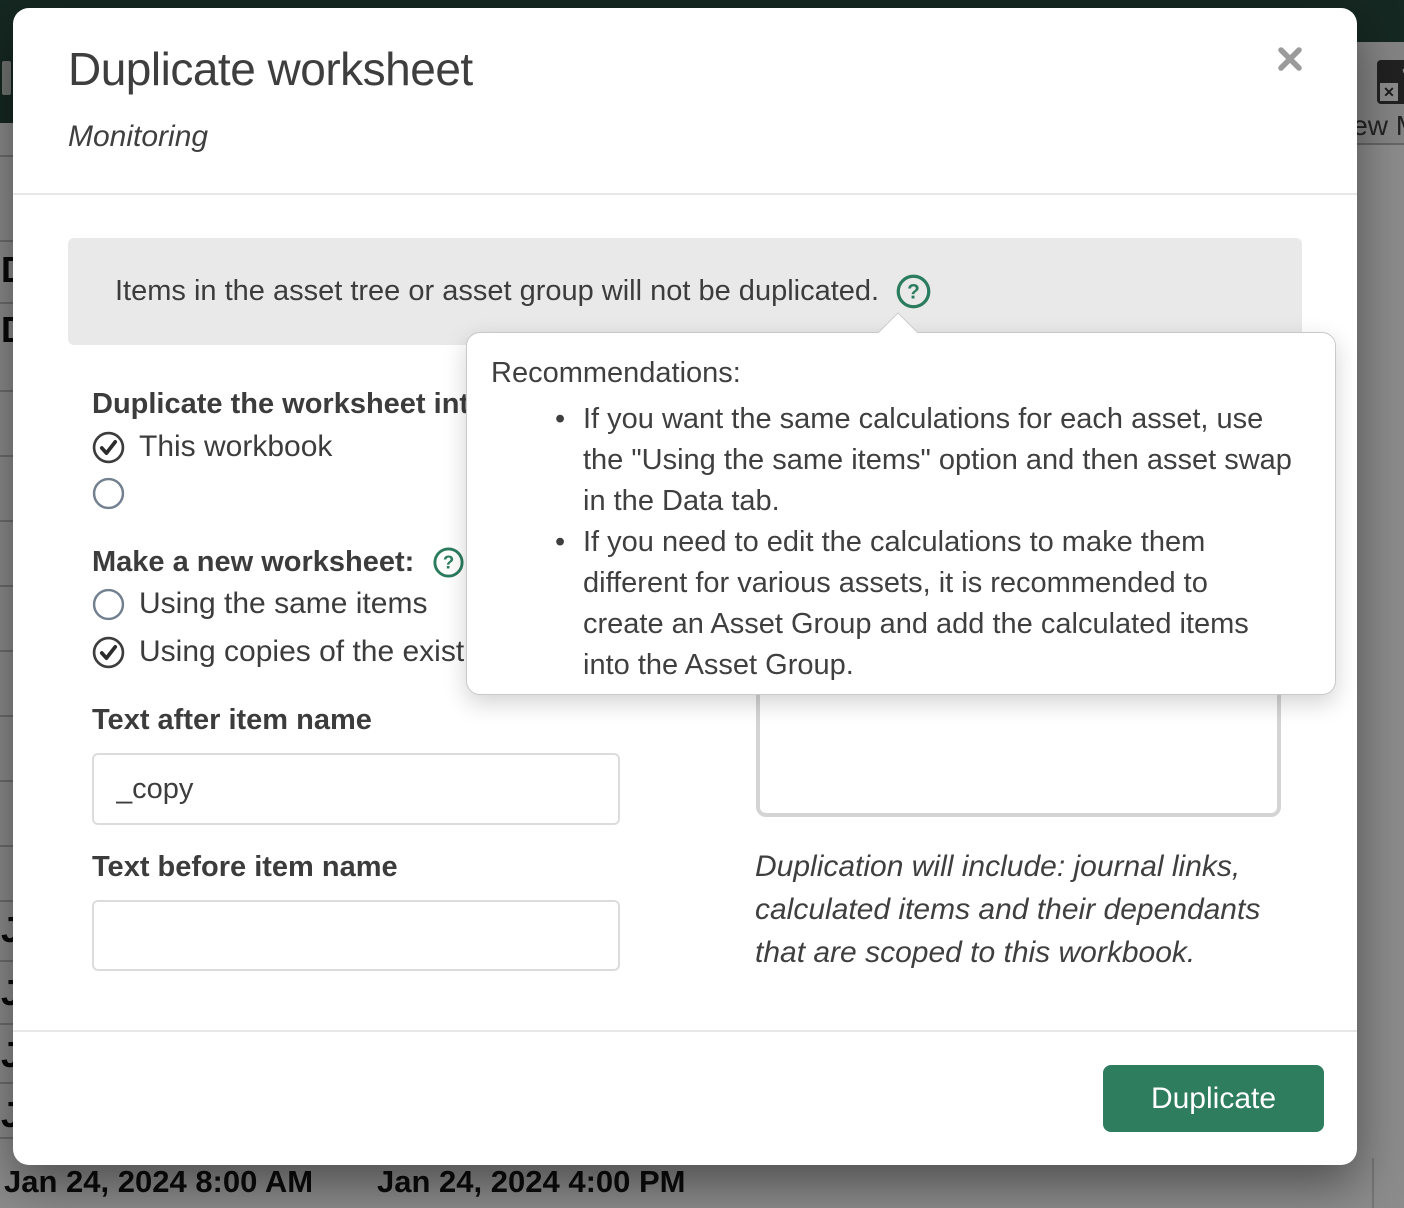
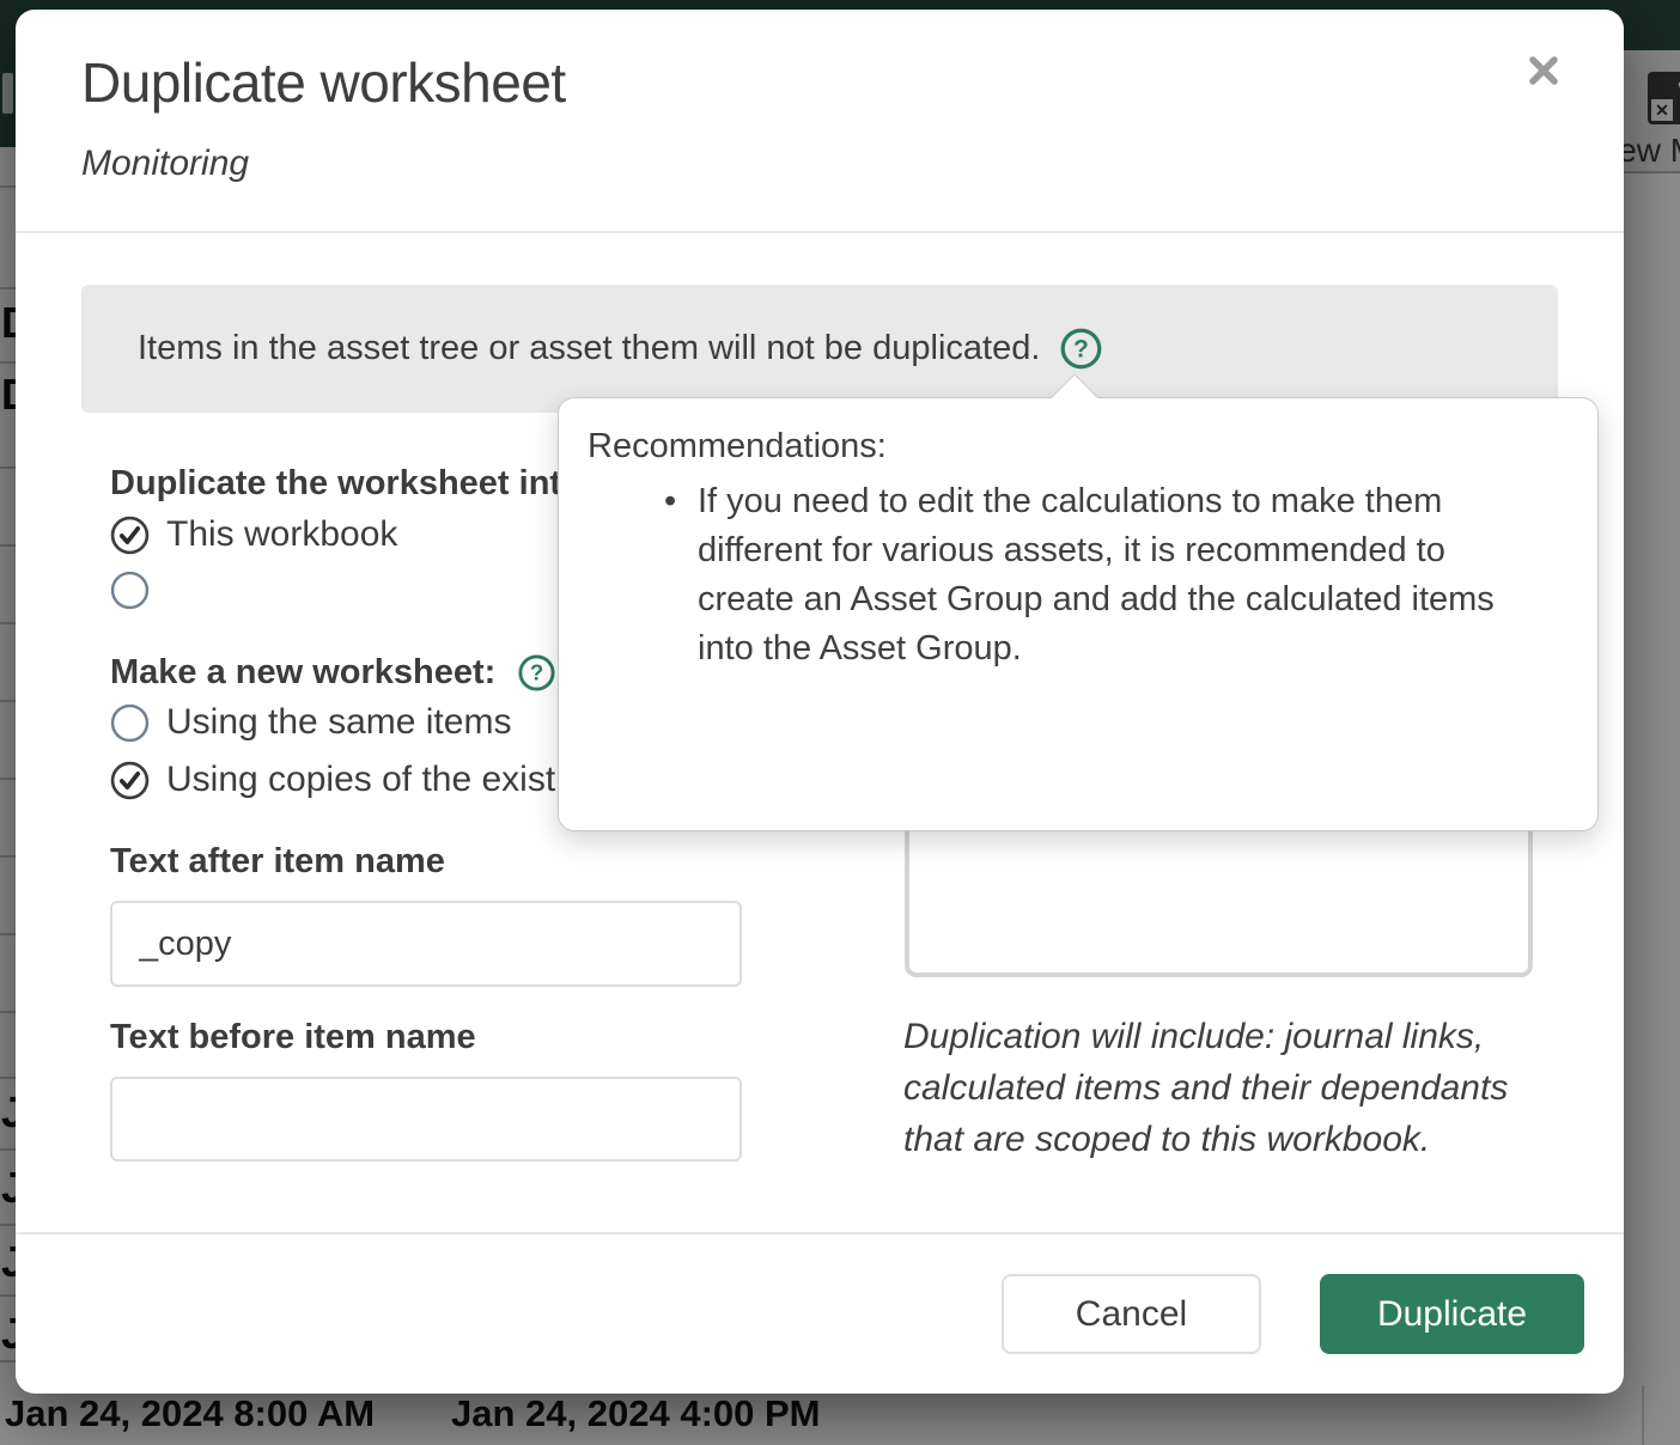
  ✕
  J
  J
  J
  J
  Jan 24, 2024 8:00 AM Jan 24, 2024 4:00 PM
  Duplicate worksheet
  Monitoring
- Items in the asset tree or asset group will not be duplicated.
+ Items in the asset tree or asset them will not be duplicated.
  ?
  Duplicate the worksheet int
  This workbook
  Make a new worksheet:
  ?
  Using the same items
  Using copies of the exist
  Text after item name
  _copy
  Text before item name
  Duplication will include: journal links, calculated items and their dependants that are scoped to this workbook.
+ Cancel
  Duplicate
  Recommendations:
- If you want the same calculations for each asset, use the "Using the same items" option and then asset swap in the Data tab.
  If you need to edit the calculations to make them different for various assets, it is recommended to create an Asset Group and add the calculated items into the Asset Group.
